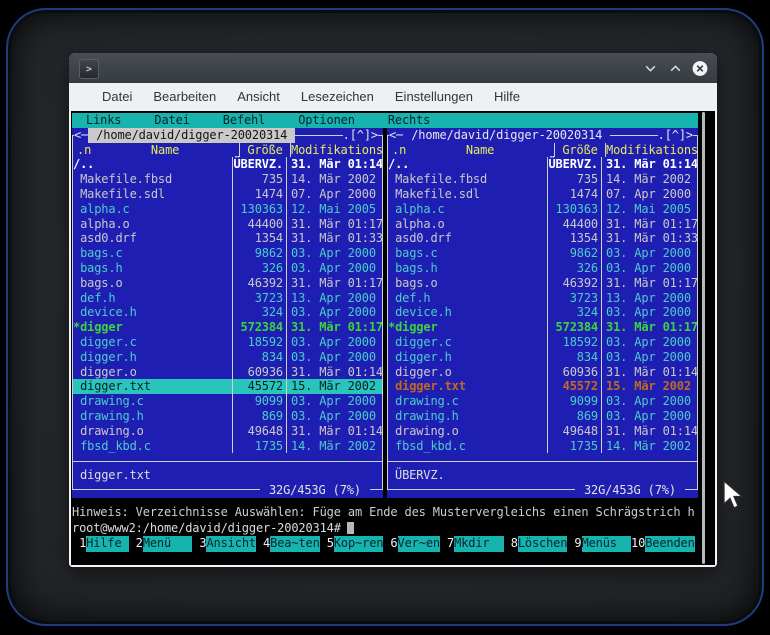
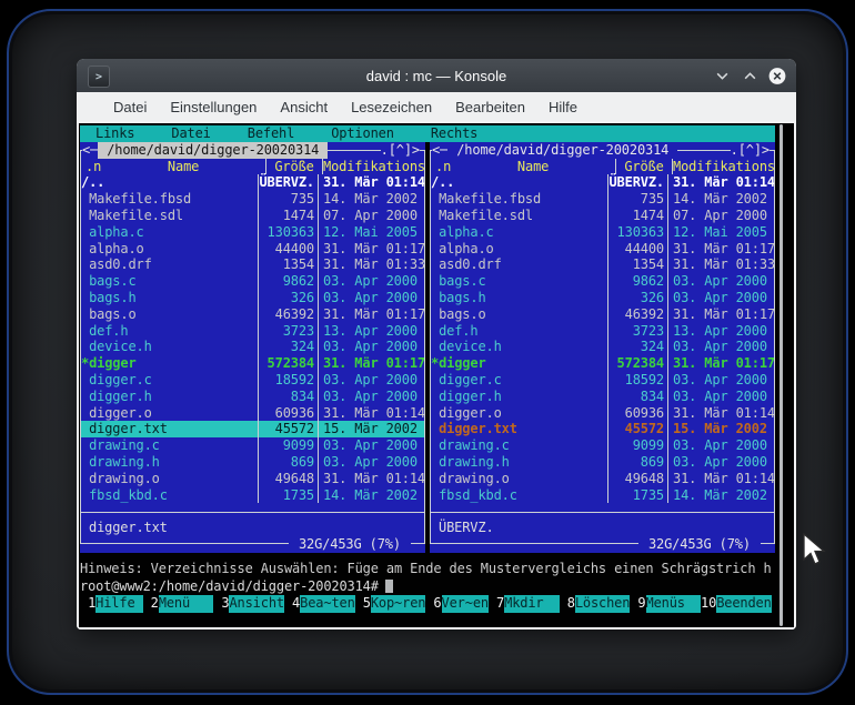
  >
+ david : mc — Konsole
  Datei
- Bearbeiten
+ Einstellungen
  Ansicht
  Lesezeichen
- Einstellungen
+ Bearbeiten
  Hilfe
  Links
  Datei
  Befehl
  Optionen
  Rechts
  <─
  /home/david/digger-20020314
  .[^]>
  .n
  Name
  Größe
  Modifikations
  /..
  ÜBERVZ.
  31. Mär 01:14
  Makefile.fbsd
  735
  14. Mär 2002
  Makefile.sdl
  1474
  07. Apr 2000
  alpha.c
  130363
  12. Mai 2005
  alpha.o
  44400
  31. Mär 01:17
  asd0.drf
  1354
  31. Mär 01:33
  bags.c
  9862
  03. Apr 2000
  bags.h
  326
  03. Apr 2000
  bags.o
  46392
  31. Mär 01:17
  def.h
  3723
  13. Apr 2000
  device.h
  324
  03. Apr 2000
  *digger
  572384
  31. Mär 01:17
  digger.c
  18592
  03. Apr 2000
  digger.h
  834
  03. Apr 2000
  digger.o
  60936
  31. Mär 01:14
  digger.txt
  45572
  15. Mär 2002
  drawing.c
  9099
  03. Apr 2000
  drawing.h
  869
  03. Apr 2000
  drawing.o
  49648
  31. Mär 01:14
  fbsd_kbd.c
  1735
  14. Mär 2002
  digger.txt
  32G/453G (7%)
  <─
  /home/david/digger-20020314
  .[^]>
  .n
  Name
  Größe
  Modifikations
  /..
  ÜBERVZ.
  31. Mär 01:14
  Makefile.fbsd
  735
  14. Mär 2002
  Makefile.sdl
  1474
  07. Apr 2000
  alpha.c
  130363
  12. Mai 2005
  alpha.o
  44400
  31. Mär 01:17
  asd0.drf
  1354
  31. Mär 01:33
  bags.c
  9862
  03. Apr 2000
  bags.h
  326
  03. Apr 2000
  bags.o
  46392
  31. Mär 01:17
  def.h
  3723
  13. Apr 2000
  device.h
  324
  03. Apr 2000
  *digger
  572384
  31. Mär 01:17
  digger.c
  18592
  03. Apr 2000
  digger.h
  834
  03. Apr 2000
  digger.o
  60936
  31. Mär 01:14
  digger.txt
  45572
  15. Mär 2002
  drawing.c
  9099
  03. Apr 2000
  drawing.h
  869
  03. Apr 2000
  drawing.o
  49648
  31. Mär 01:14
  fbsd_kbd.c
  1735
  14. Mär 2002
  ÜBERVZ.
  32G/453G (7%)
  Hinweis: Verzeichnisse Auswählen: Füge am Ende des Mustervergleichs einen Schrägstrich h
  root@www2:/home/david/digger-20020314#
  1
  Hilfe
  2
  Menü
  3
  Ansicht
  4
  Bea~ten
  5
  Kop~ren
  6
  Ver~en
  7
  Mkdir
  8
  Löschen
  9
  Menüs
  10
  Beenden
